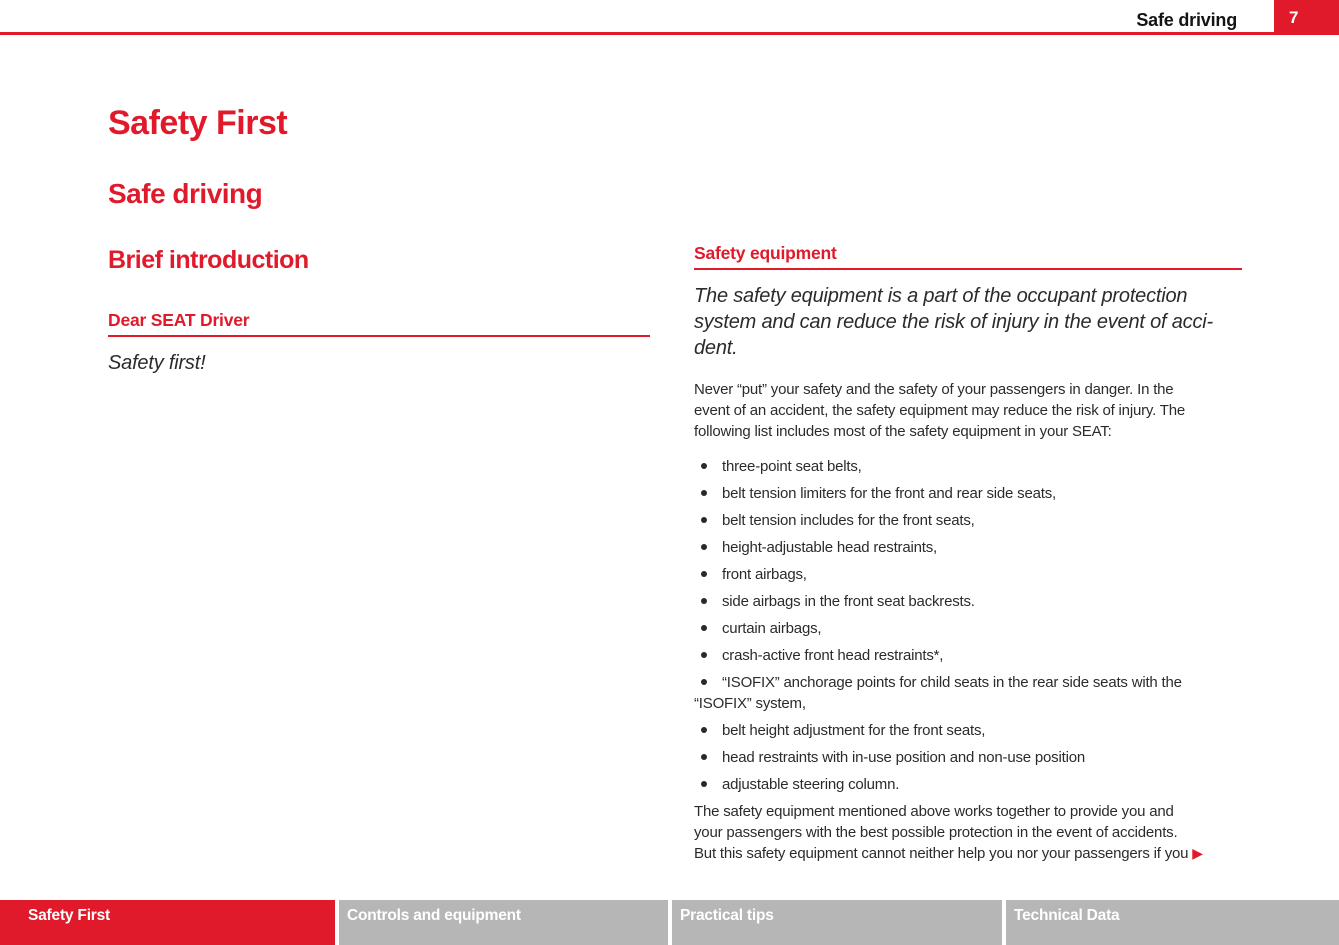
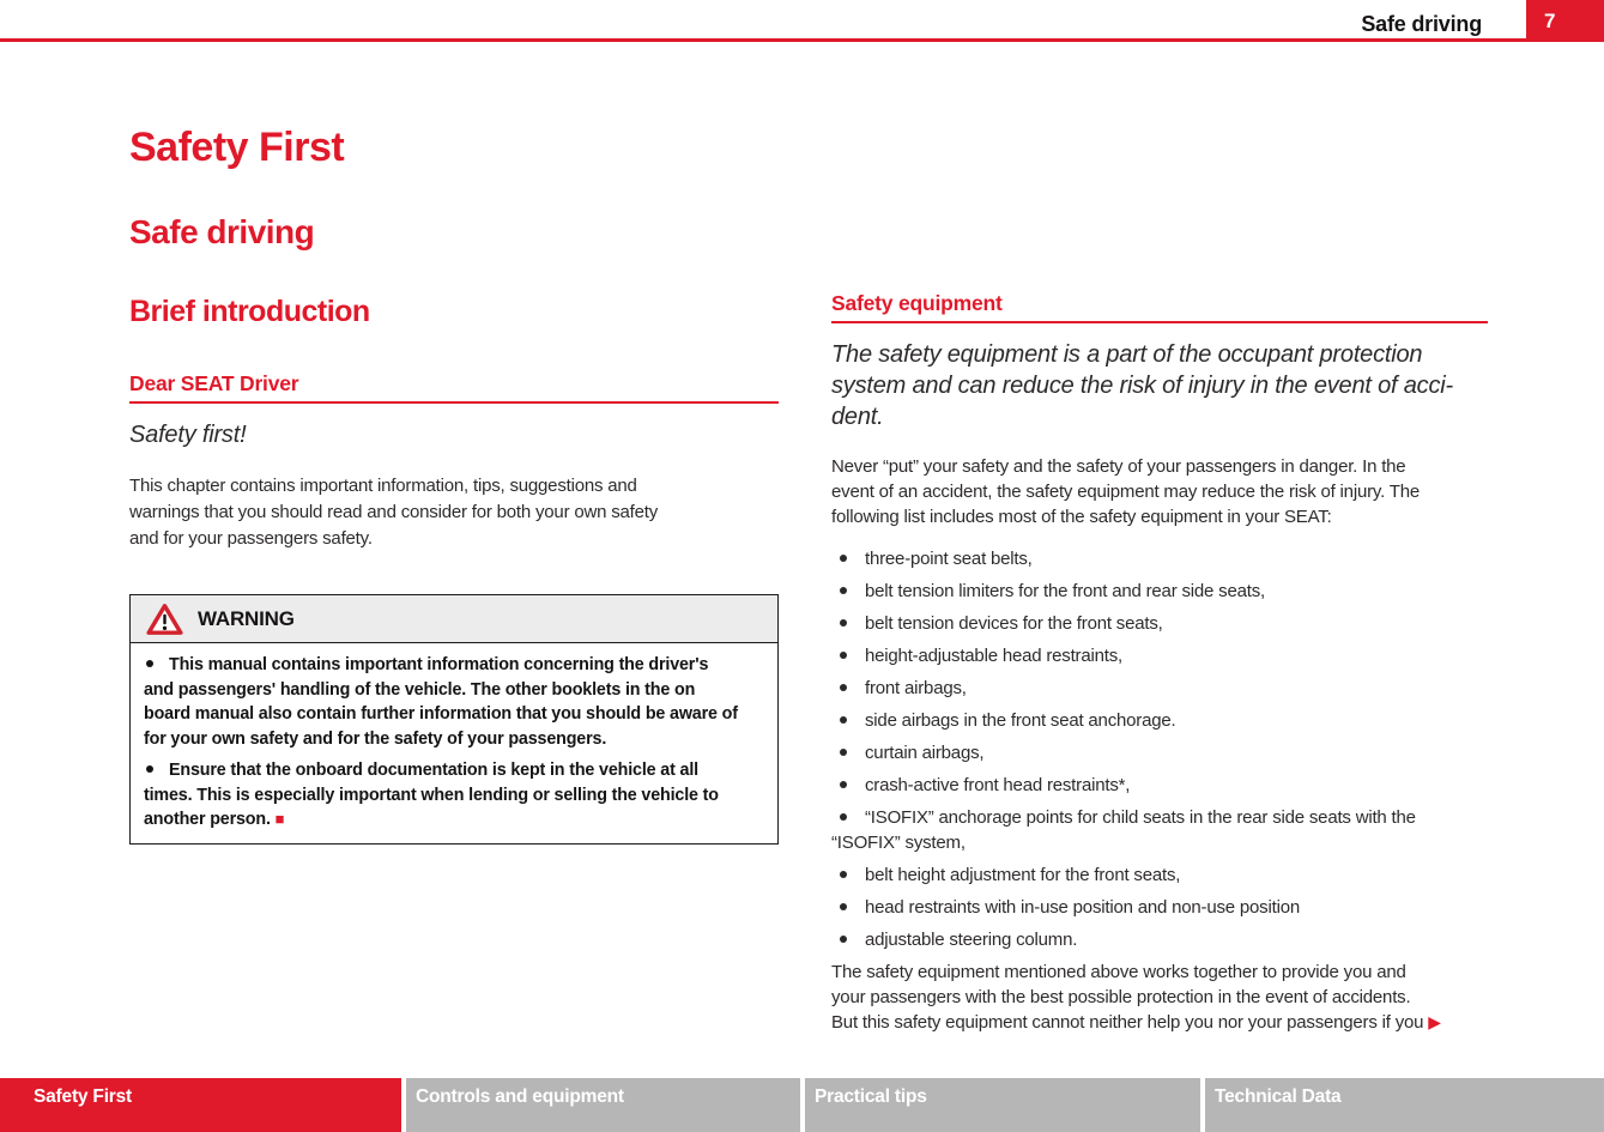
  Safe driving
  7
  Safety First
  Safe driving
  Brief introduction
  Dear SEAT Driver
  Safety first!
+ This chapter contains important information, tips, suggestions and
+ warnings that you should read and consider for both your own safety
+ and for your passengers safety.
+ WARNING
+ This manual contains important information concerning the driver's
+ and passengers' handling of the vehicle. The other booklets in the on
+ board manual also contain further information that you should be aware of
+ for your own safety and for the safety of your passengers.
+ Ensure that the onboard documentation is kept in the vehicle at all
+ times. This is especially important when lending or selling the vehicle to
+ another person. ■
  Safety equipment
  The safety equipment is a part of the occupant protection
  system and can reduce the risk of injury in the event of acci-
  dent.
  Never “put” your safety and the safety of your passengers in danger. In the
  event of an accident, the safety equipment may reduce the risk of injury. The
  following list includes most of the safety equipment in your SEAT:
  three-point seat belts,
  belt tension limiters for the front and rear side seats,
- belt tension includes for the front seats,
+ belt tension devices for the front seats,
  height-adjustable head restraints,
  front airbags,
- side airbags in the front seat backrests.
+ side airbags in the front seat anchorage.
  curtain airbags,
  crash-active front head restraints*,
  “ISOFIX” anchorage points for child seats in the rear side seats with the
  “ISOFIX” system,
  belt height adjustment for the front seats,
  head restraints with in-use position and non-use position
  adjustable steering column.
  The safety equipment mentioned above works together to provide you and
  your passengers with the best possible protection in the event of accidents.
  But this safety equipment cannot neither help you nor your passengers if you ▶
  Safety First
  Controls and equipment
  Practical tips
  Technical Data
